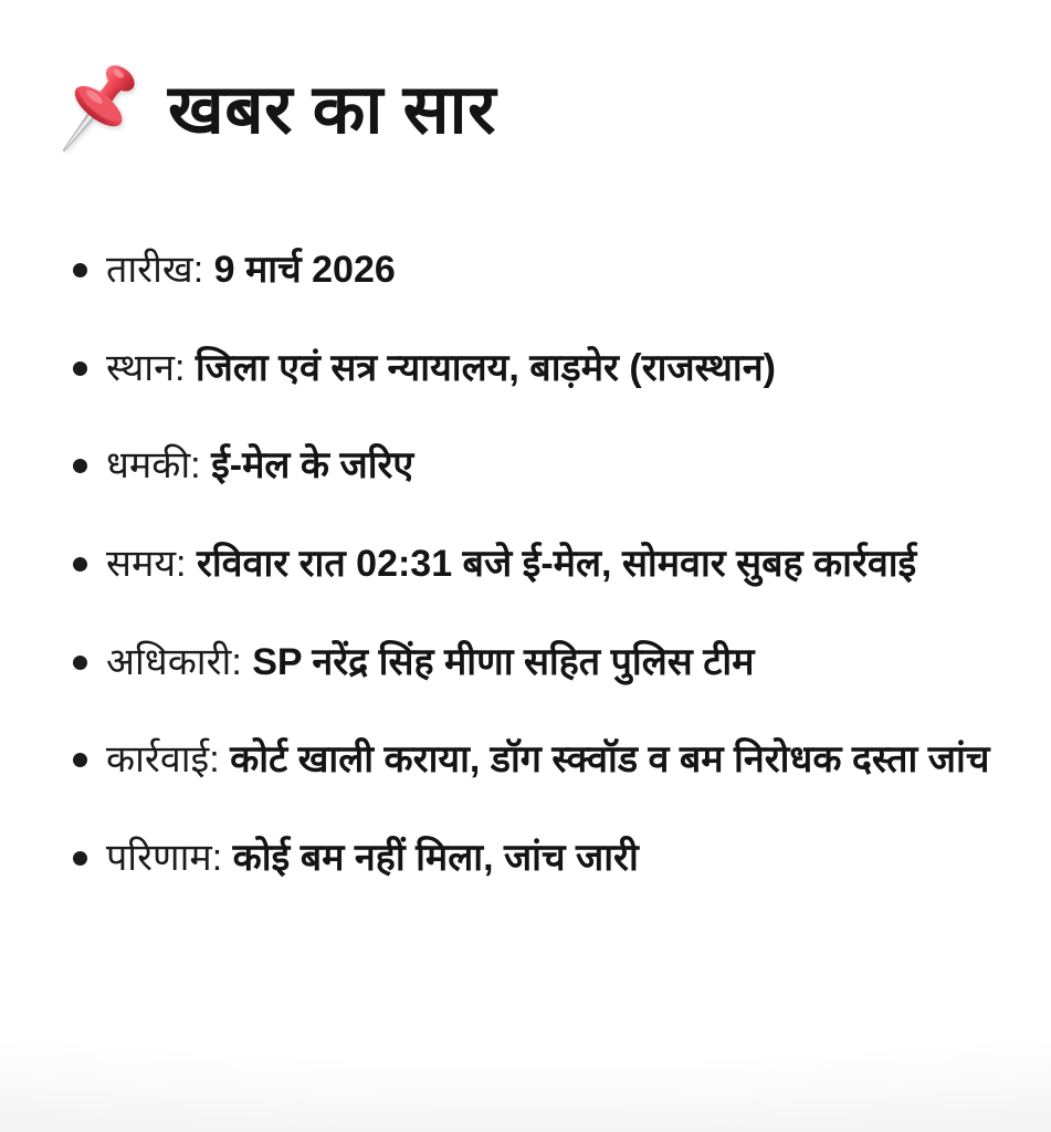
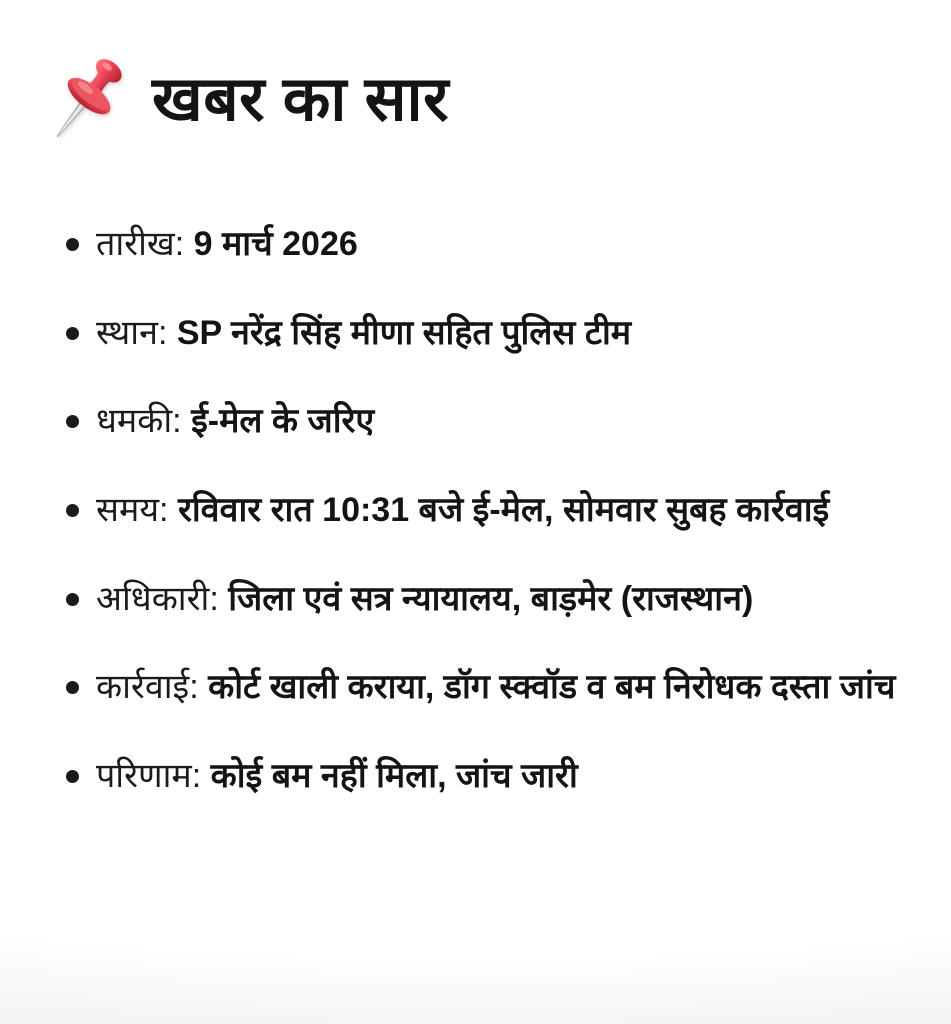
  खबर का सार
  तारीख: 9 मार्च 2026
- स्थान: जिला एवं सत्र न्यायालय, बाड़मेर (राजस्थान)
+ स्थान: SP नरेंद्र सिंह मीणा सहित पुलिस टीम
  धमकी: ई-मेल के जरिए
- समय: रविवार रात 02:31 बजे ई-मेल, सोमवार सुबह कार्रवाई
+ समय: रविवार रात 10:31 बजे ई-मेल, सोमवार सुबह कार्रवाई
- अधिकारी: SP नरेंद्र सिंह मीणा सहित पुलिस टीम
+ अधिकारी: जिला एवं सत्र न्यायालय, बाड़मेर (राजस्थान)
  कार्रवाई: कोर्ट खाली कराया, डॉग स्क्वॉड व बम निरोधक दस्ता जांच
  परिणाम: कोई बम नहीं मिला, जांच जारी
